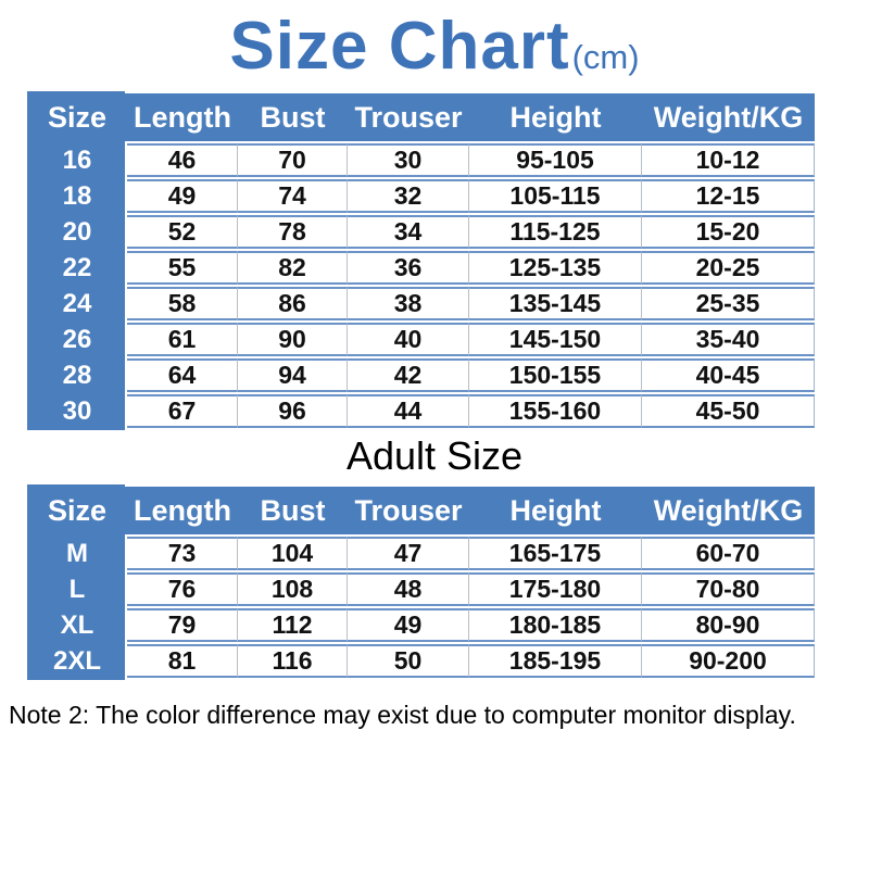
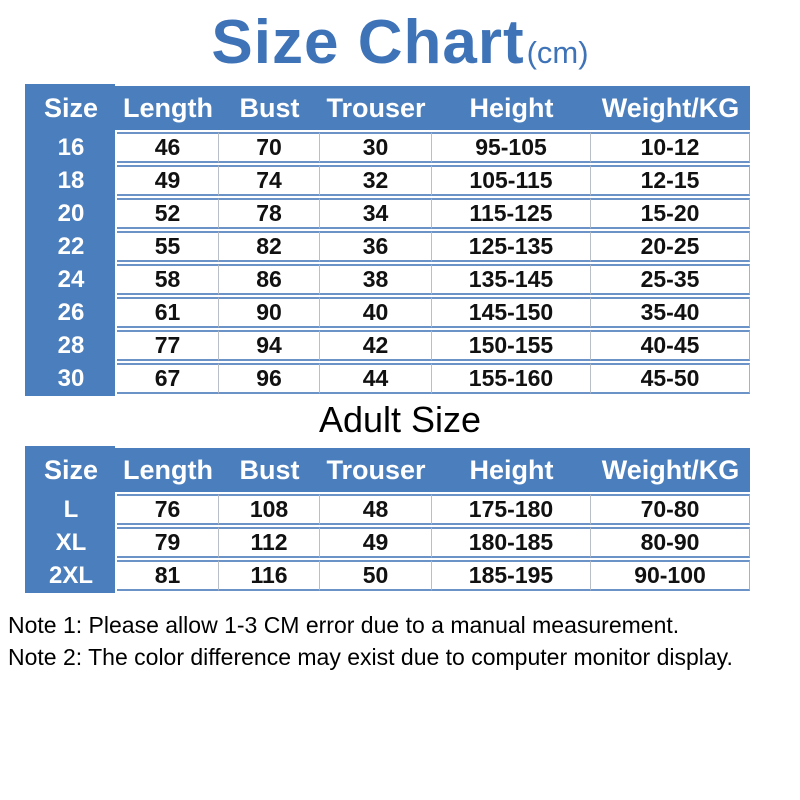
  Size Chart(cm)
  Size	Length	Bust	Trouser	Height	Weight/KG
  16	46	70	30	95-105	10-12
  18	49	74	32	105-115	12-15
  20	52	78	34	115-125	15-20
  22	55	82	36	125-135	20-25
  24	58	86	38	135-145	25-35
  26	61	90	40	145-150	35-40
- 28	64	94	42	150-155	40-45
+ 28	77	94	42	150-155	40-45
  30	67	96	44	155-160	45-50
  Adult Size
  Size	Length	Bust	Trouser	Height	Weight/KG
- M	73	104	47	165-175	60-70
  L	76	108	48	175-180	70-80
  XL	79	112	49	180-185	80-90
- 2XL	81	116	50	185-195	90-200
+ 2XL	81	116	50	185-195	90-100
+ Note 1: Please allow 1-3 CM error due to a manual measurement.
  Note 2: The color difference may exist due to computer monitor display.
